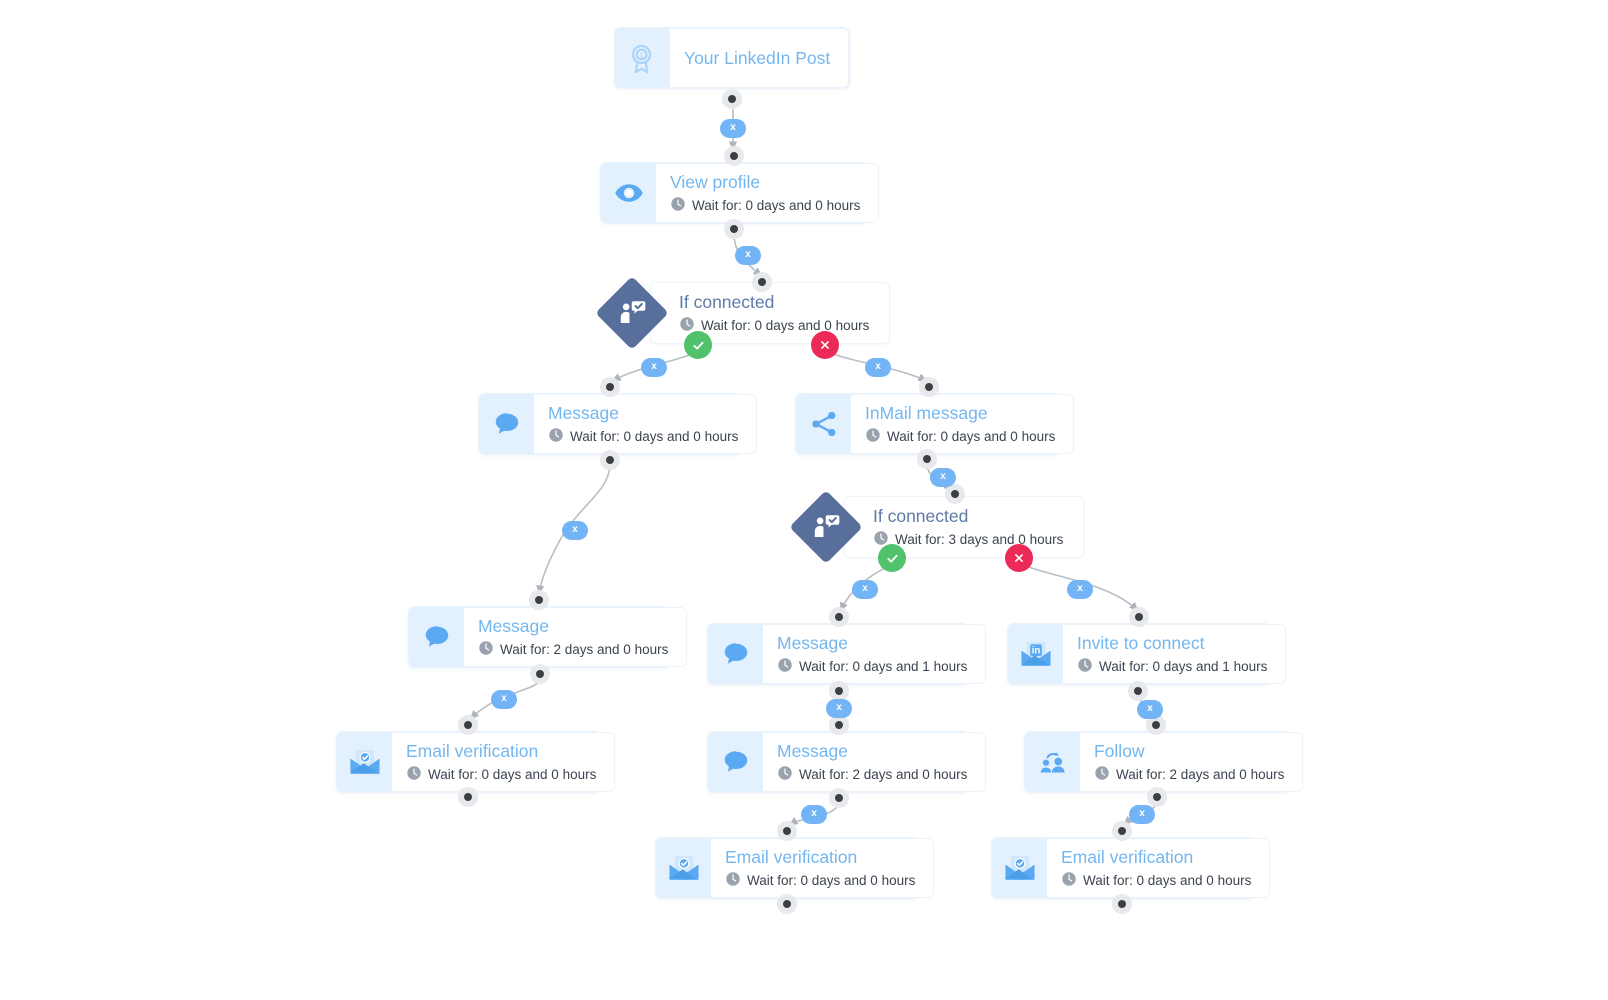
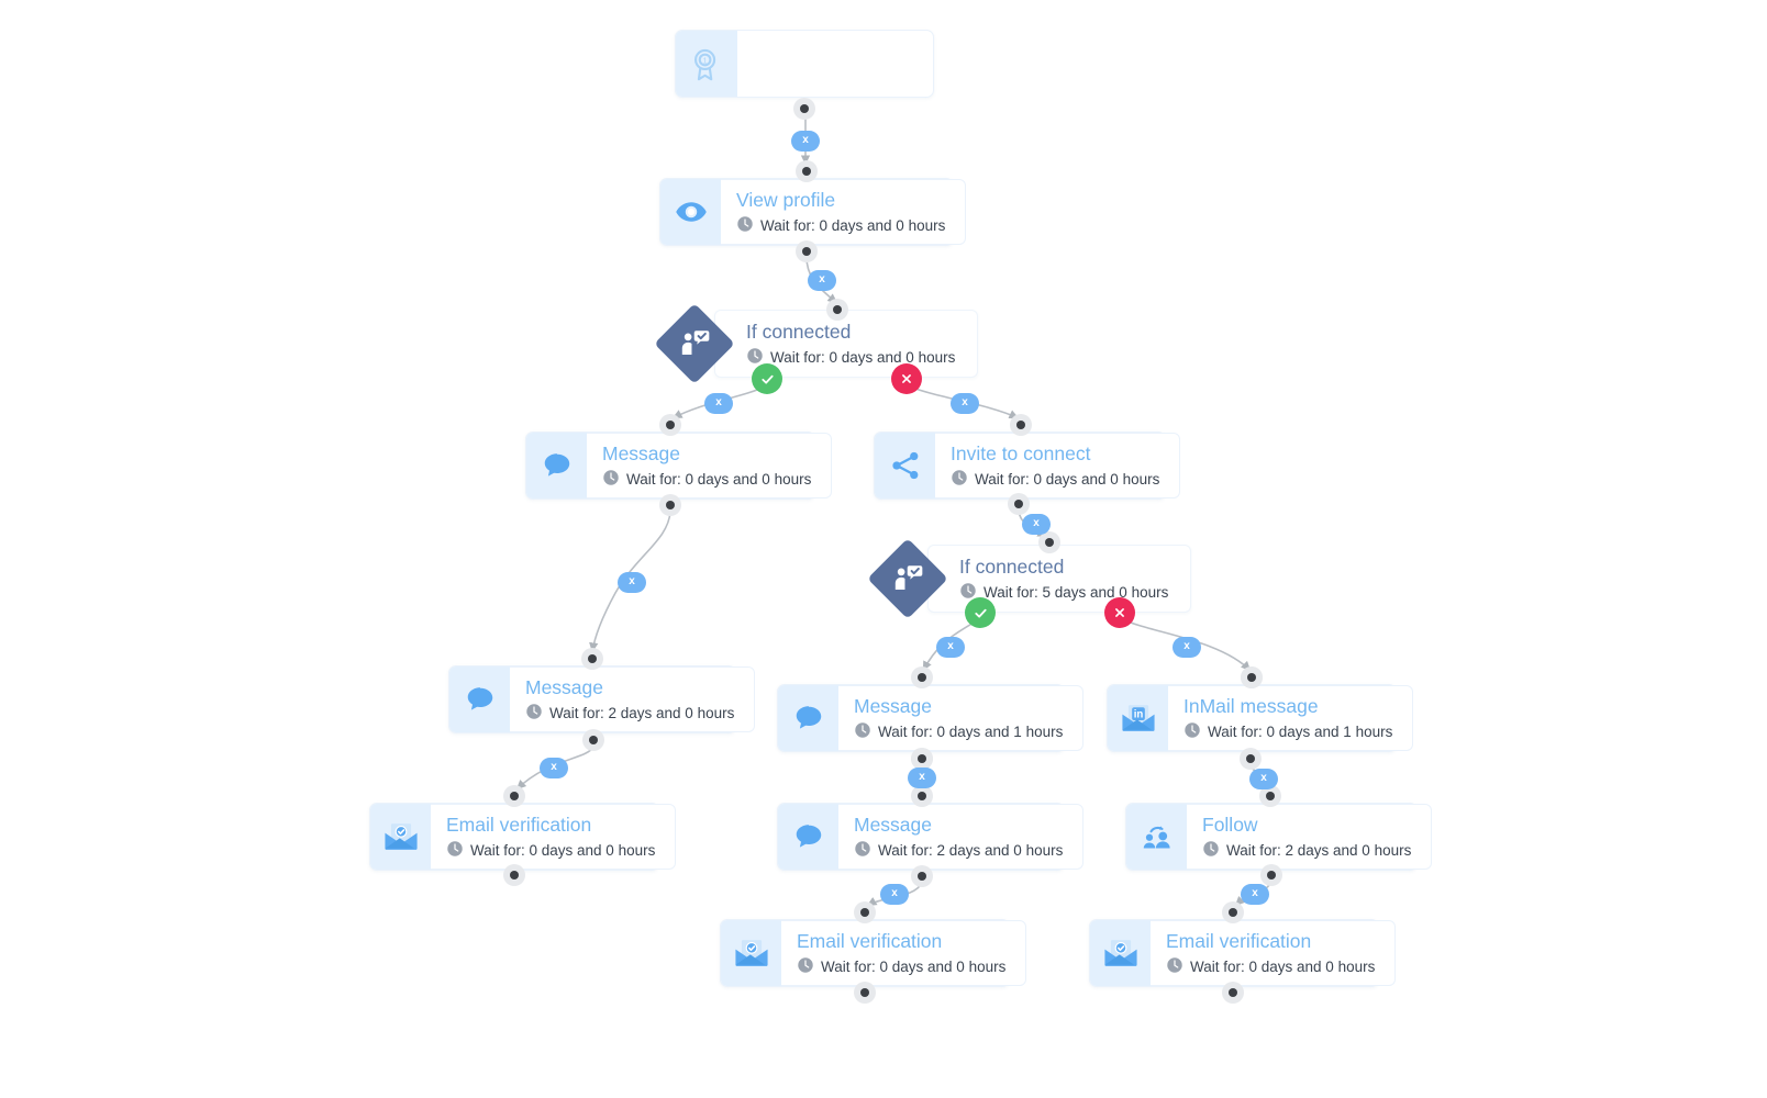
  1
- Your LinkedIn Post
  View profile
  Wait for: 0 days and 0 hours
  If connected
  Wait for: 0 days and 0 hours
  Message
  Wait for: 0 days and 0 hours
- InMail message
+ Invite to connect
  Wait for: 0 days and 0 hours
  If connected
- Wait for: 3 days and 0 hours
+ Wait for: 5 days and 0 hours
  Message
  Wait for: 2 days and 0 hours
  Message
  Wait for: 0 days and 1 hours
  in
- Invite to connect
+ InMail message
  Wait for: 0 days and 1 hours
  Email verification
  Wait for: 0 days and 0 hours
  Message
  Wait for: 2 days and 0 hours
  Follow
  Wait for: 2 days and 0 hours
  Email verification
  Wait for: 0 days and 0 hours
  Email verification
  Wait for: 0 days and 0 hours
  x
  x
  x
  x
  x
  x
  x
  x
  x
  x
  x
  x
  x
